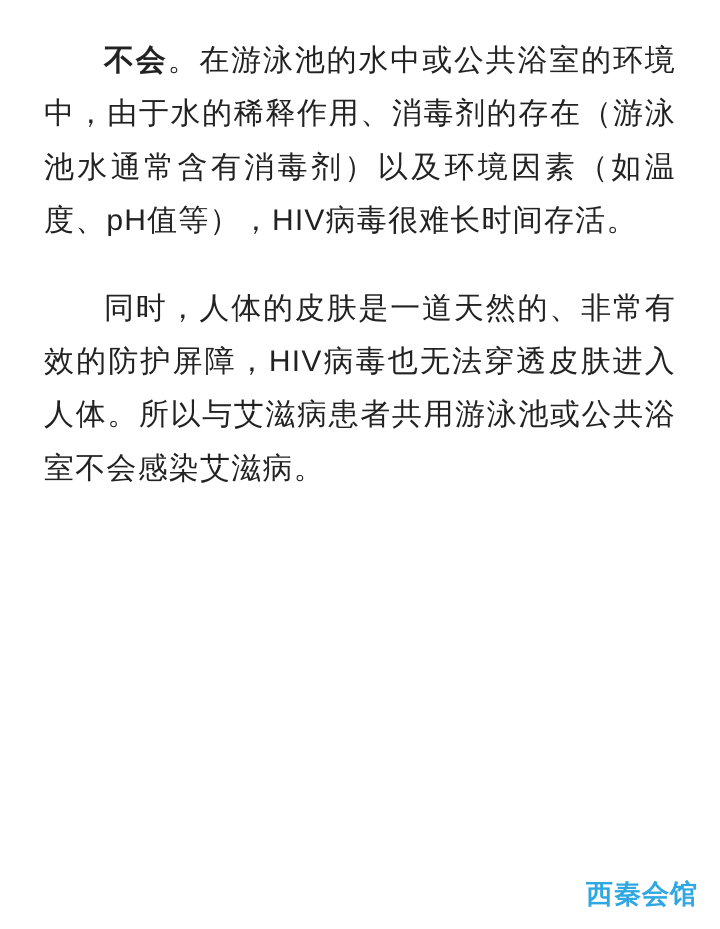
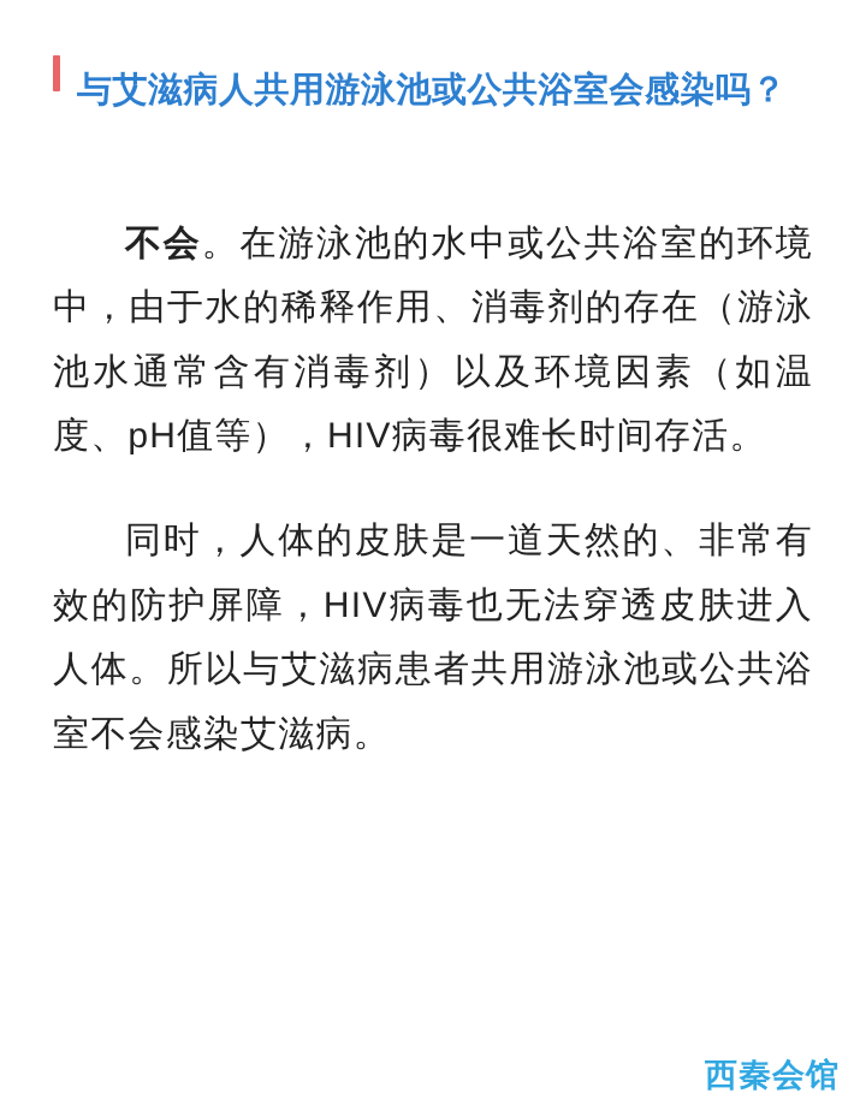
+ 与艾滋病人共用游泳池或公共浴室会感染吗？
  不会。在游泳池的水中或公共浴室的环境中，由于水的稀释作用、消毒剂的存在（游泳池水通常含有消毒剂）以及环境因素（如温度、pH值等），HIV病毒很难长时间存活。
  同时，人体的皮肤是一道天然的、非常有效的防护屏障，HIV病毒也无法穿透皮肤进入人体。所以与艾滋病患者共用游泳池或公共浴室不会感染艾滋病。
  西秦会馆
